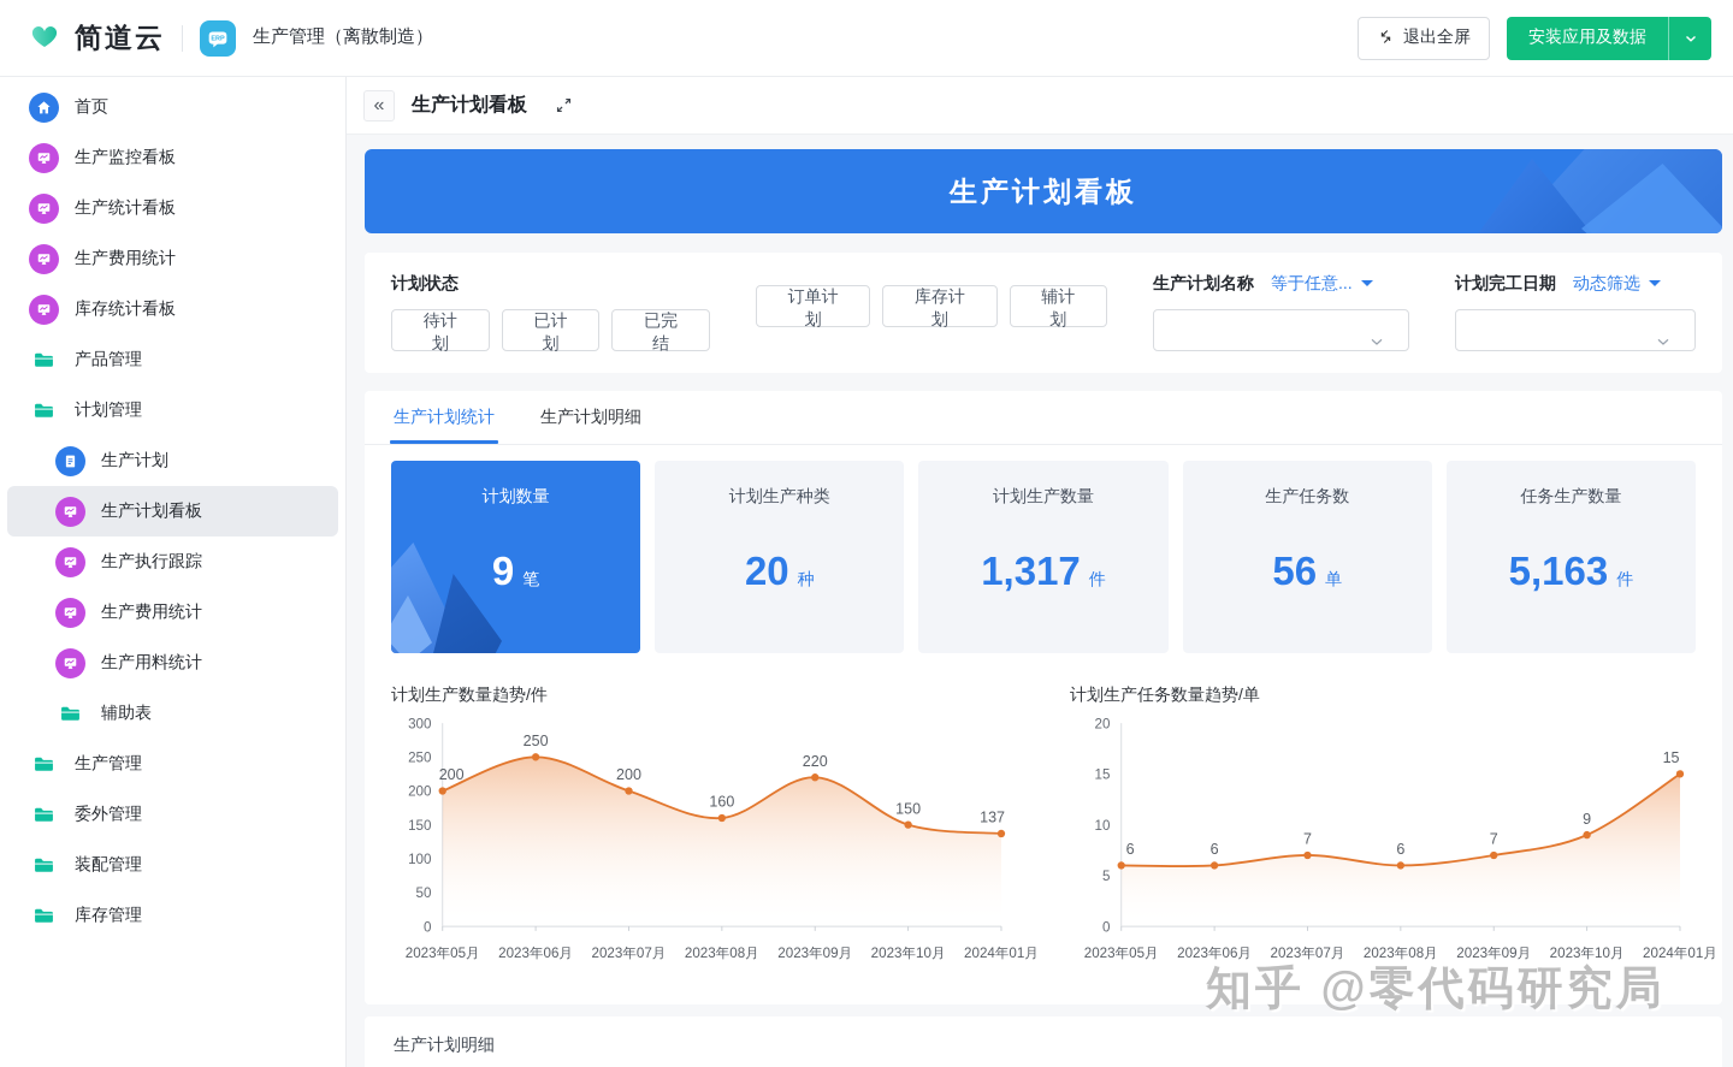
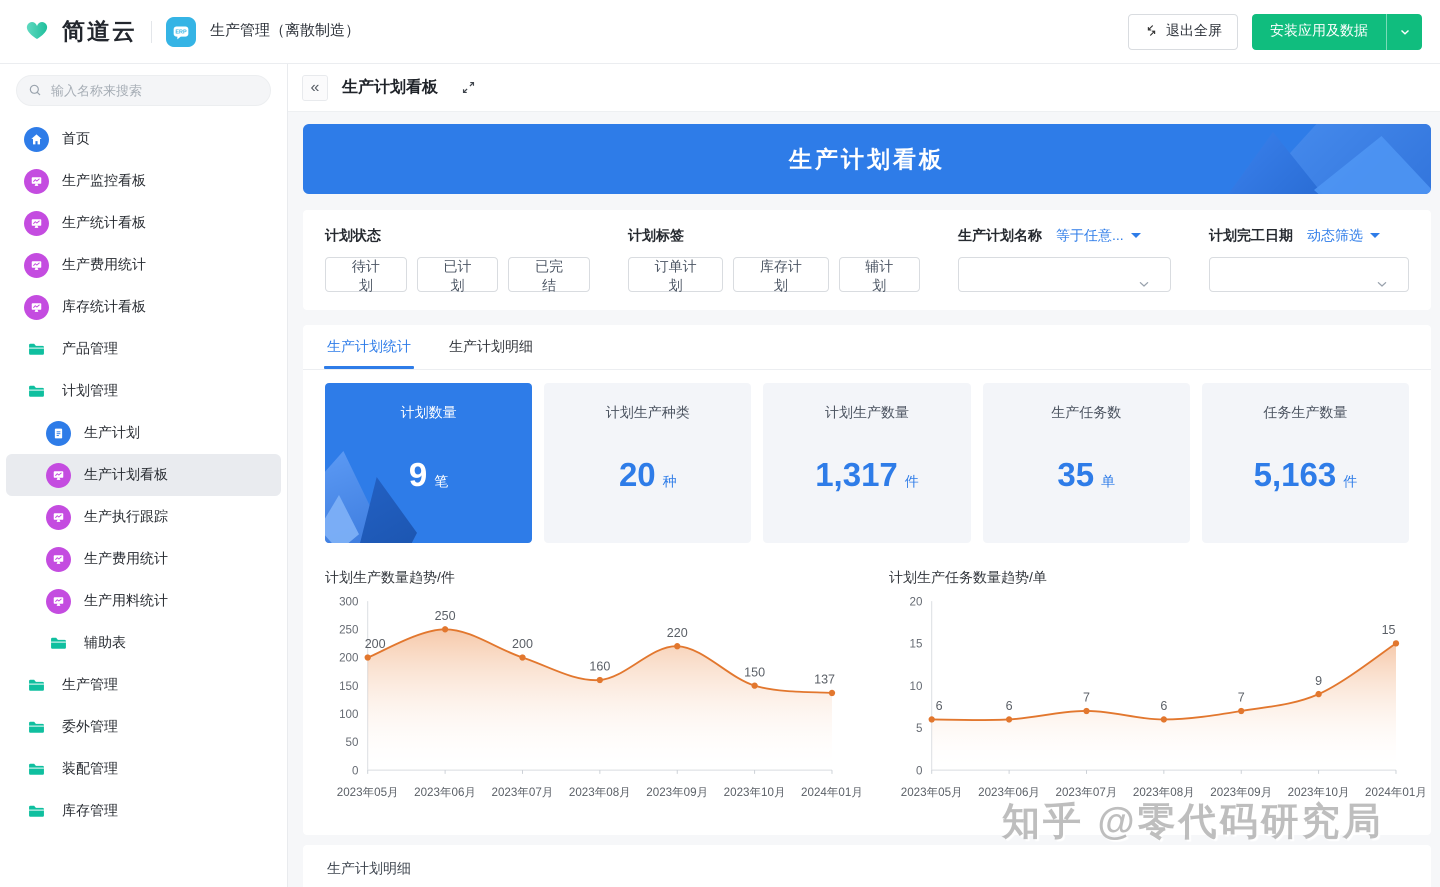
  简道云
  生产管理（离散制造）
  退出全屏
  安装应用及数据
+ 输入名称来搜索
  首页
  生产监控看板
  生产统计看板
  生产费用统计
  库存统计看板
  产品管理
  计划管理
  生产计划
  生产计划看板
  生产执行跟踪
  生产费用统计
  生产用料统计
  辅助表
  生产管理
  委外管理
  装配管理
  库存管理
  «
  生产计划看板
  生产计划看板
  计划状态
  待计划
  已计划
  已完结
+ 计划标签
  订单计划
  库存计划
  辅计划
  生产计划名称
  等于任意...
  计划完工日期
  动态筛选
  生产计划统计
  生产计划明细
  计划数量
  9 笔
  计划生产种类
  20 种
  计划生产数量
  1,317 件
  生产任务数
- 56 单
+ 35 单
  任务生产数量
  5,163 件
  计划生产数量趋势/件
  0
  50
  100
  150
  200
  250
  300
  200
  2023年05月
  250
  2023年06月
  200
  2023年07月
  160
  2023年08月
  220
  2023年09月
  150
  2023年10月
  137
  2024年01月
  计划生产任务数量趋势/单
  0
  5
  10
  15
  20
  6
  2023年05月
  6
  2023年06月
  7
  2023年07月
  6
  2023年08月
  7
  2023年09月
  9
  2023年10月
  15
  2024年01月
  生产计划明细
  知乎 @零代码研究局
